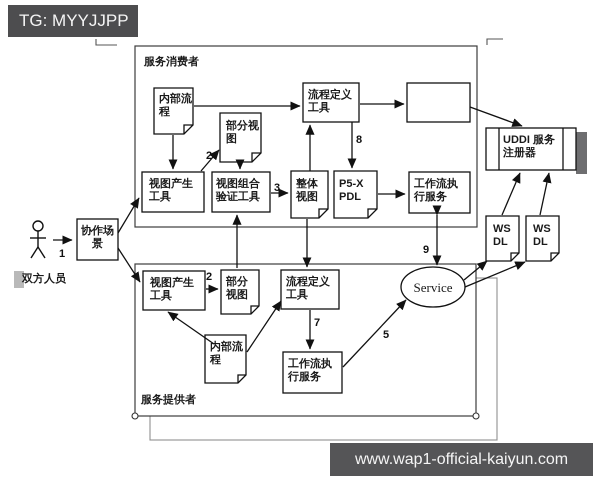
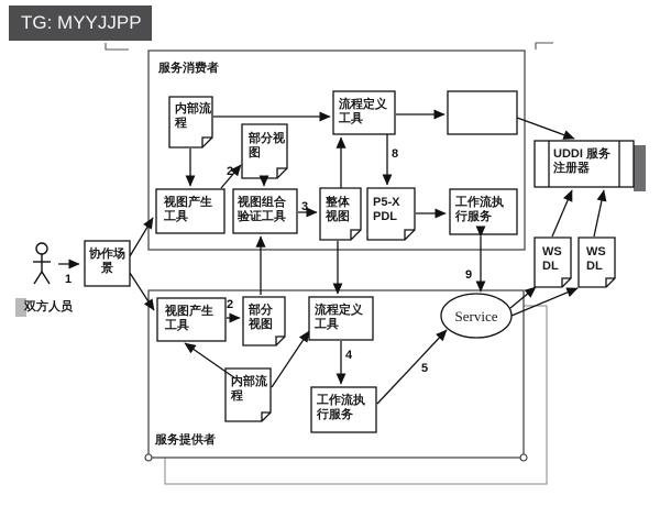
  服务消费者
  服务提供者
  双方人员
  协作场景
  内部流程
  部分视图
  视图产生工具
  视图组合验证工具
  整体视图
  P5-X PDL
  流程定义工具
  工作流执行服务
  UDDI 服务注册器
  WS DL
  WS DL
  视图产生工具
  部分视图
  流程定义工具
  内部流程
  工作流执行服务
  Service
  1
  2
  3
  8
  2
- 7
+ 4
  5
  9
  TG: MYYJJPP
- www.wap1-official-kaiyun.com
